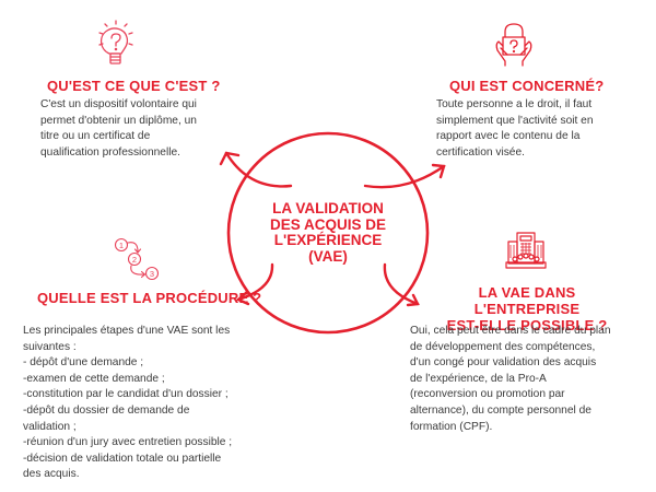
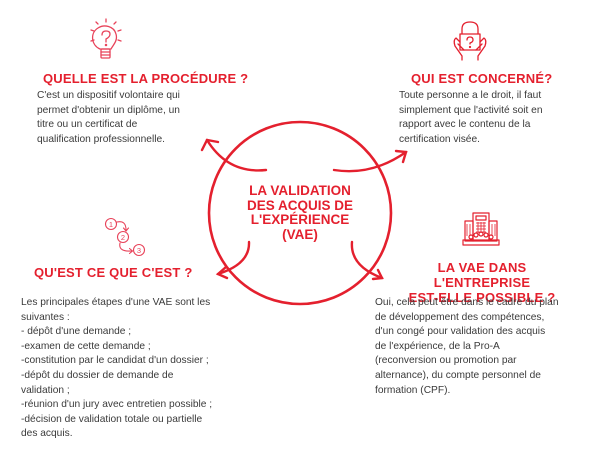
  1
  2
  3
  LA VALIDATION
  DES ACQUIS DE
  L'EXPÉRIENCE
  (VAE)
- QU'EST CE QUE C'EST ?
+ QUELLE EST LA PROCÉDURE ?
  C'est un dispositif volontaire qui
  permet d'obtenir un diplôme, un
  titre ou un certificat de
  qualification professionnelle.
  QUI EST CONCERNÉ?
  Toute personne a le droit, il faut
  simplement que l'activité soit en
  rapport avec le contenu de la
  certification visée.
- QUELLE EST LA PROCÉDURE ?
+ QU'EST CE QUE C'EST ?
  Les principales étapes d'une VAE sont les
  suivantes :
  - dépôt d'une demande ;
  -examen de cette demande ;
  -constitution par le candidat d'un dossier ;
  -dépôt du dossier de demande de
  validation ;
  -réunion d'un jury avec entretien possible ;
  -décision de validation totale ou partielle
  des acquis.
  LA VAE DANS L'ENTREPRISE
  EST-ELLE POSSIBLE ?
  Oui, cela peut être dans le cadre du plan
  de développement des compétences,
  d'un congé pour validation des acquis
  de l'expérience, de la Pro-A
  (reconversion ou promotion par
  alternance), du compte personnel de
  formation (CPF).
